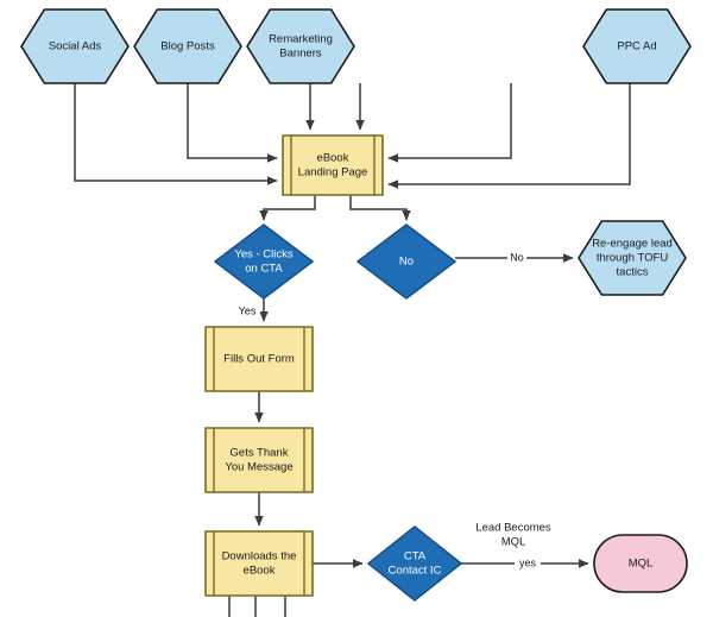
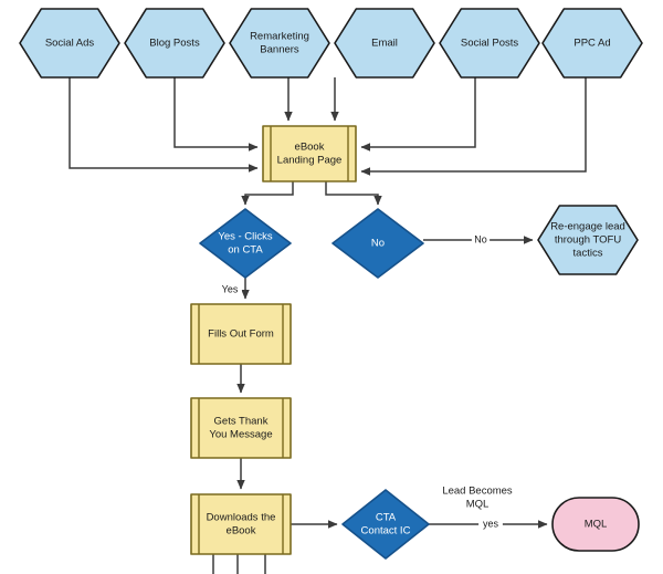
  Social Ads
  Blog Posts
  Remarketing
  Banners
+ Email
+ Social Posts
  PPC Ad
  eBook
  Landing Page
  Yes - Clicks
  on CTA
  No
  Re-engage lead
  through TOFU
  tactics
  Fills Out Form
  Gets Thank
  You Message
  Downloads the
  eBook
  CTA
  Contact IC
  MQL
  No
  Yes
  yes
  Lead Becomes
  MQL
